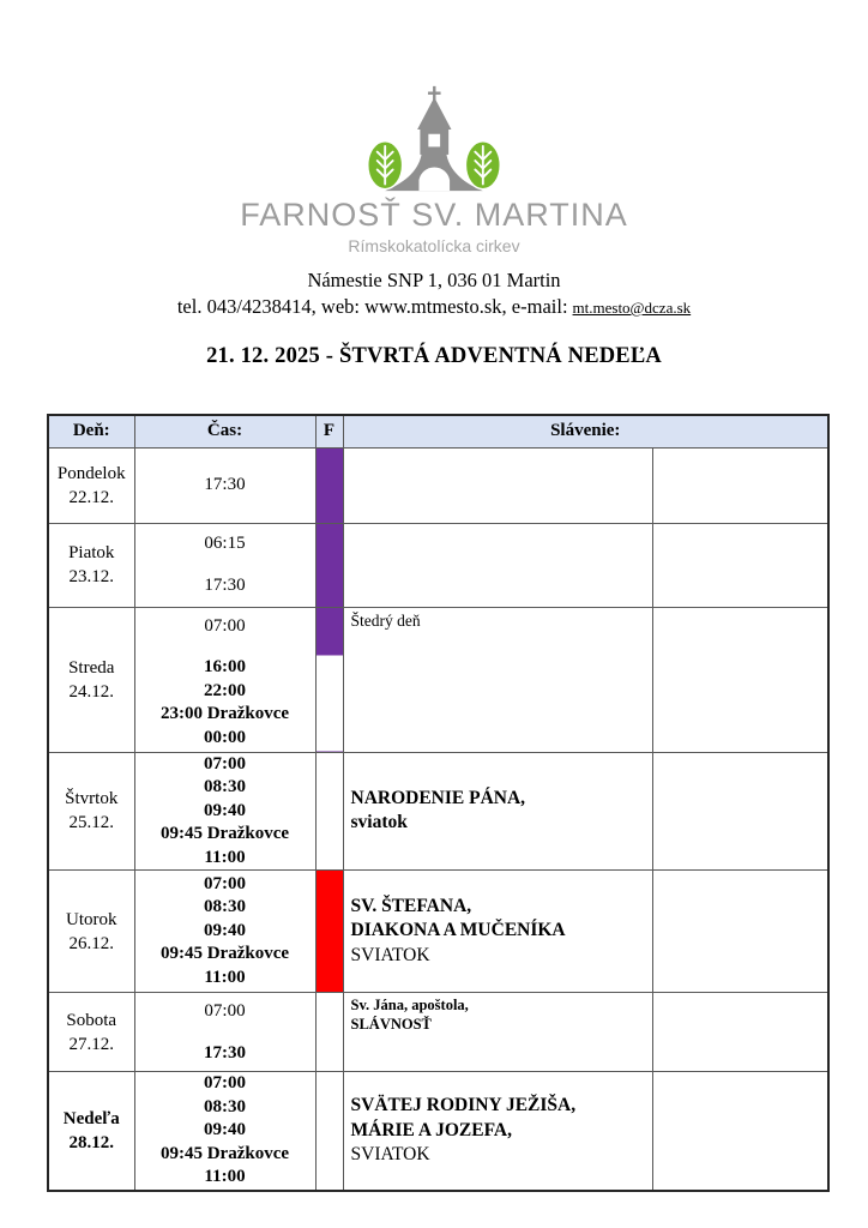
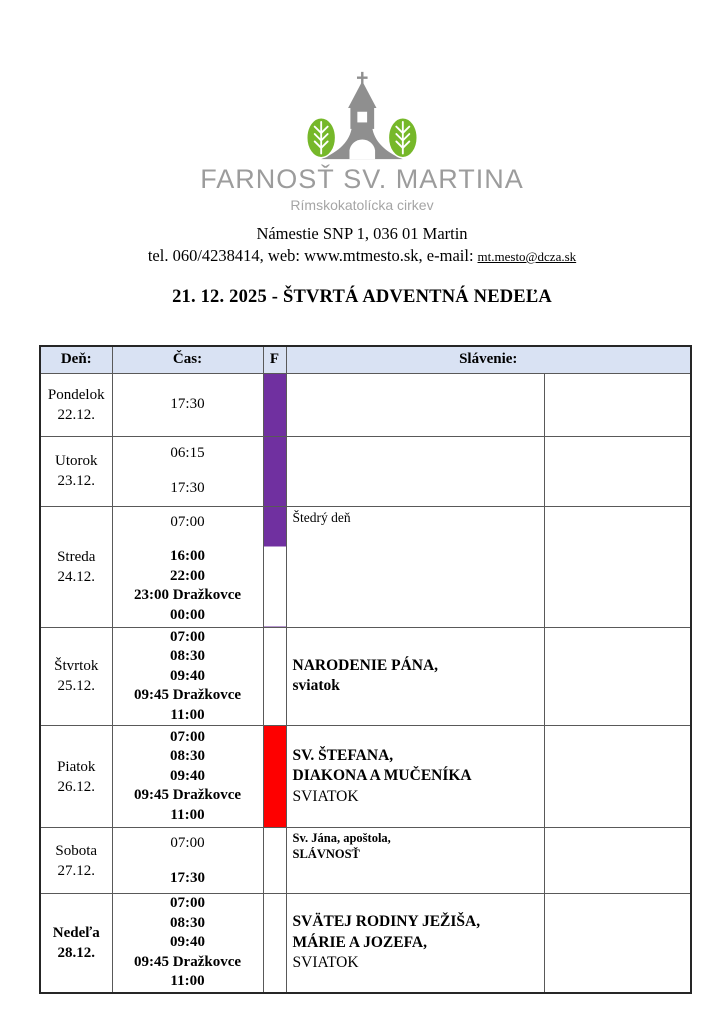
  FARNOSŤ SV. MARTINA
  Rímskokatolícka cirkev
  Námestie SNP 1, 036 01 Martin
- tel. 043/4238414, web: www.mtmesto.sk, e-mail: mt.mesto@dcza.sk
+ tel. 060/4238414, web: www.mtmesto.sk, e-mail: mt.mesto@dcza.sk
  21. 12. 2025 - ŠTVRTÁ ADVENTNÁ NEDEĽA
  Deň:	Čas:	F	Slávenie:
  Pondelok 22.12.	17:30
- Piatok 23.12.	06:15 17:30
+ Utorok 23.12.	06:15 17:30
  Streda 24.12.	07:00 16:00 22:00 23:00 Dražkovce 00:00		Štedrý deň
  Štvrtok 25.12.	07:00 08:30 09:40 09:45 Dražkovce 11:00		NARODENIE PÁNA, sviatok
- Utorok 26.12.	07:00 08:30 09:40 09:45 Dražkovce 11:00		SV. ŠTEFANA, DIAKONA A MUČENÍKA SVIATOK
+ Piatok 26.12.	07:00 08:30 09:40 09:45 Dražkovce 11:00		SV. ŠTEFANA, DIAKONA A MUČENÍKA SVIATOK
  Sobota 27.12.	07:00 17:30		Sv. Jána, apoštola, SLÁVNOSŤ
  Nedeľa 28.12.	07:00 08:30 09:40 09:45 Dražkovce 11:00		SVÄTEJ RODINY JEŽIŠA, MÁRIE A JOZEFA, SVIATOK
